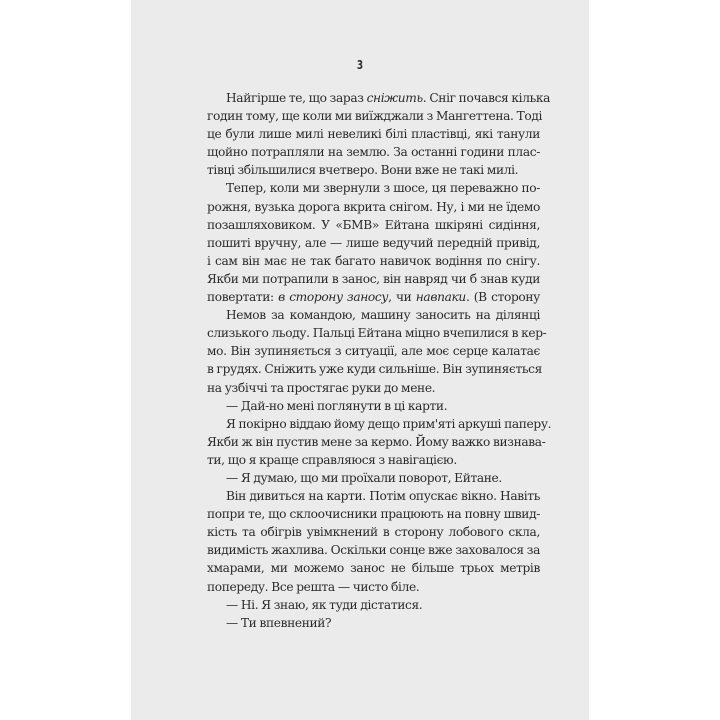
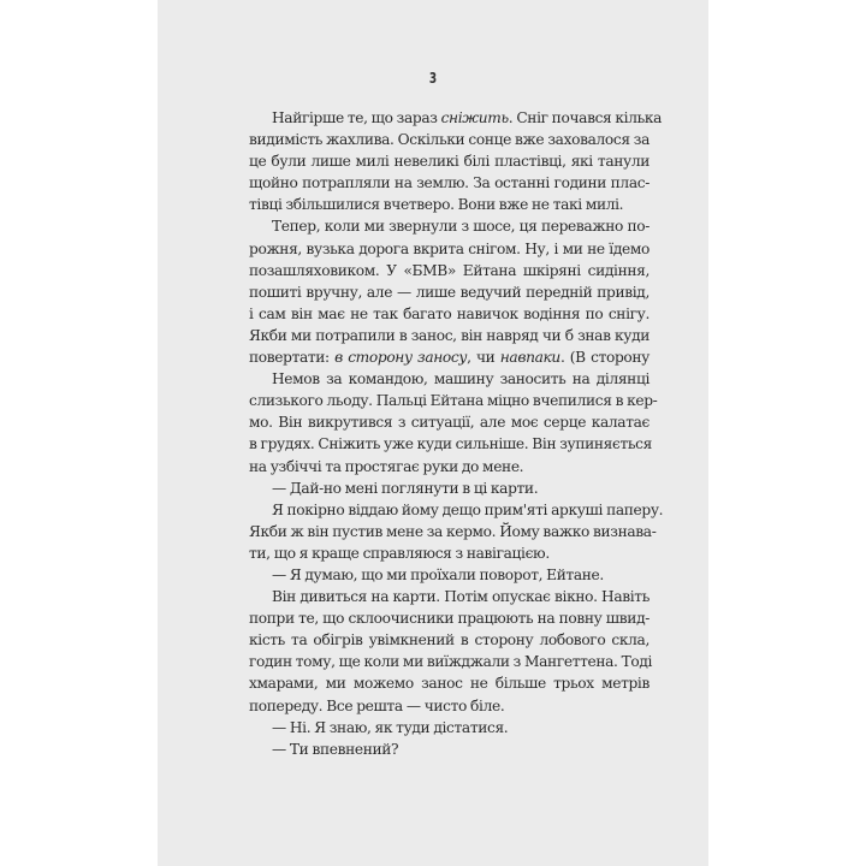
  3
  Найгірше те, що зараз сніжить. Сніг почався кілька
- годин тому, ще коли ми виїжджали з Мангеттена. Тоді
+ видимість жахлива. Оскільки сонце вже заховалося за
  це були лише милі невеликі білі пластівці, які танули
  щойно потрапляли на землю. За останні години плас-
  тівці збільшилися вчетверо. Вони вже не такі милі.
  Тепер, коли ми звернули з шосе, ця переважно по-
  рожня, вузька дорога вкрита снігом. Ну, і ми не їдемо
  позашляховиком. У «БМВ» Ейтана шкіряні сидіння,
  пошиті вручну, але — лише ведучий передній привід,
  і сам він має не так багато навичок водіння по снігу.
  Якби ми потрапили в занос, він навряд чи б знав куди
  повертати: в сторону заносу, чи навпаки. (В сторону
  Немов за командою, машину заносить на ділянці
  слизького льоду. Пальці Ейтана міцно вчепилися в кер-
- мо. Він зупиняється з ситуації, але моє серце калатає
+ мо. Він викрутився з ситуації, але моє серце калатає
  в грудях. Сніжить уже куди сильніше. Він зупиняється
  на узбіччі та простягає руки до мене.
  — Дай-но мені поглянути в ці карти.
  Я покірно віддаю йому дещо прим'яті аркуші паперу.
  Якби ж він пустив мене за кермо. Йому важко визнава-
  ти, що я краще справляюся з навігацією.
  — Я думаю, що ми проїхали поворот, Ейтане.
  Він дивиться на карти. Потім опускає вікно. Навіть
  попри те, що склоочисники працюють на повну швид-
  кість та обігрів увімкнений в сторону лобового скла,
- видимість жахлива. Оскільки сонце вже заховалося за
+ годин тому, ще коли ми виїжджали з Мангеттена. Тоді
  хмарами, ми можемо занос не більше трьох метрів
  попереду. Все решта — чисто біле.
  — Ні. Я знаю, як туди дістатися.
  — Ти впевнений?
